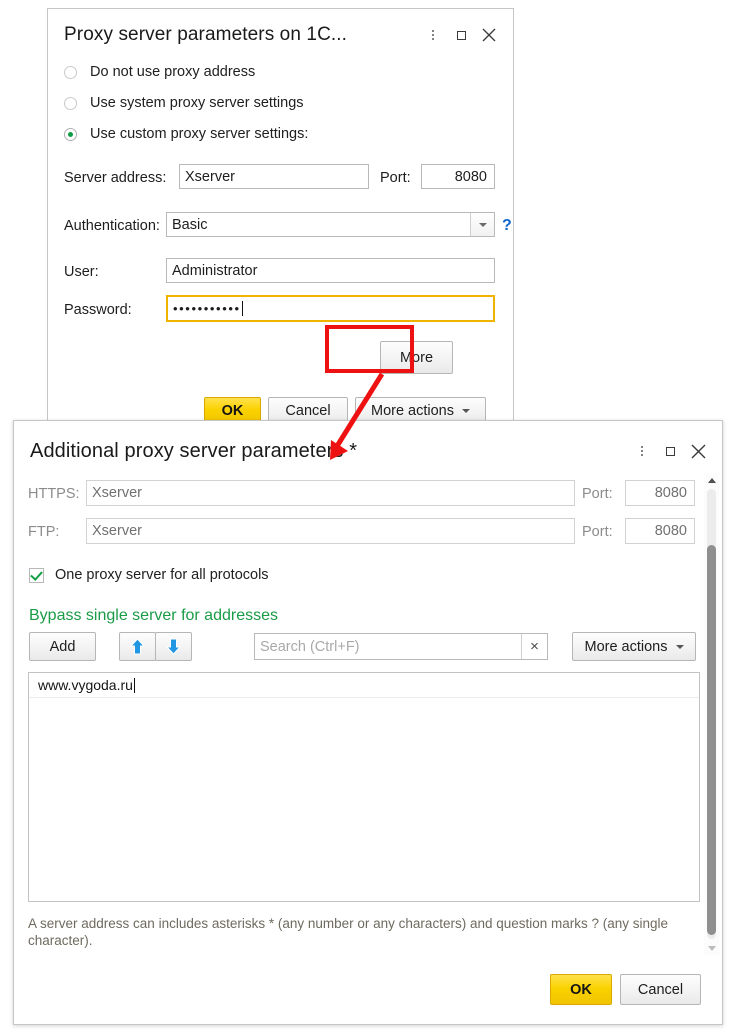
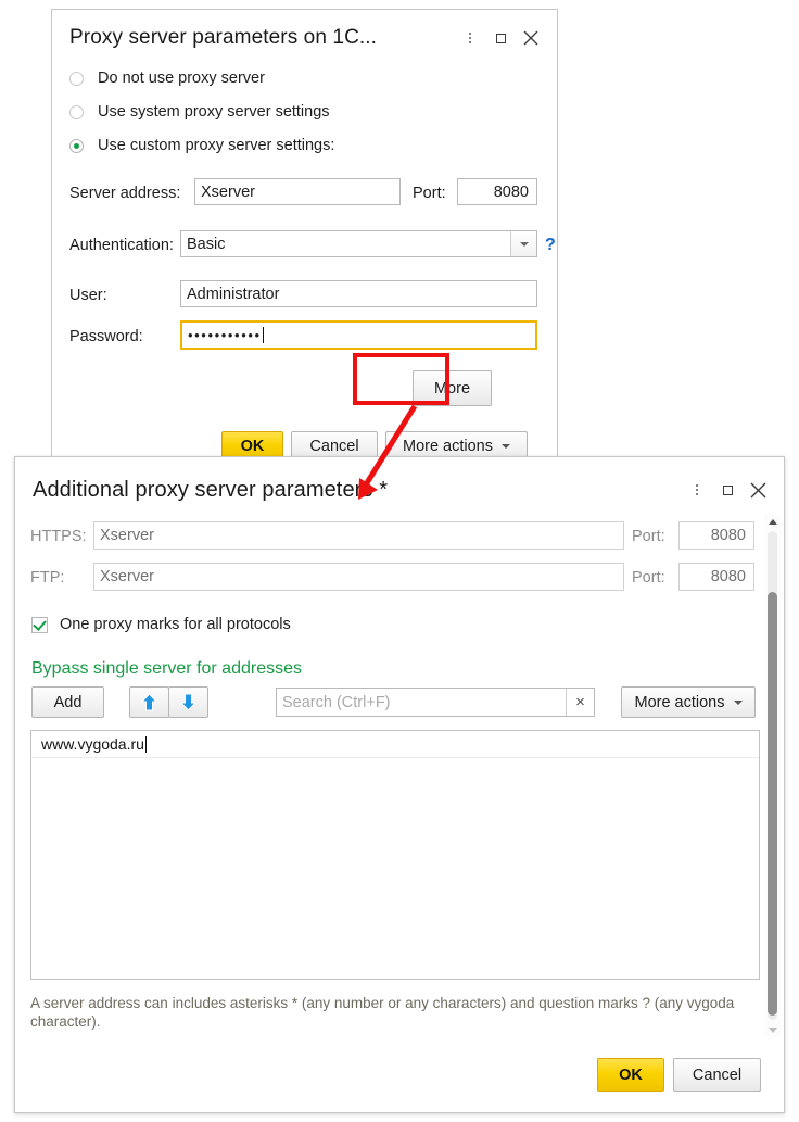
  Proxy server parameters on 1C...
- Do not use proxy address
+ Do not use proxy server
  Use system proxy server settings
  Use custom proxy server settings:
  Server address:
  Xserver
  Port:
  8080
  Authentication:
  Basic
  ?
  User:
  Administrator
  Password:
  •••••••••••
  More
  OK
  Cancel
  More actions
  Additional proxy server parameter *
  HTTPS:
  Xserver
  Port:
  8080
  FTP:
  Xserver
  Port:
  8080
- One proxy server for all protocols
+ One proxy marks for all protocols
  Bypass single server for addresses
  Add
  Search (Ctrl+F)
  ×
  More actions
  www.vygoda.ru
- A server address can includes asterisks * (any number or any characters) and question marks ? (any single character).
+ A server address can includes asterisks * (any number or any characters) and question marks ? (any vygoda character).
  OK
  Cancel
